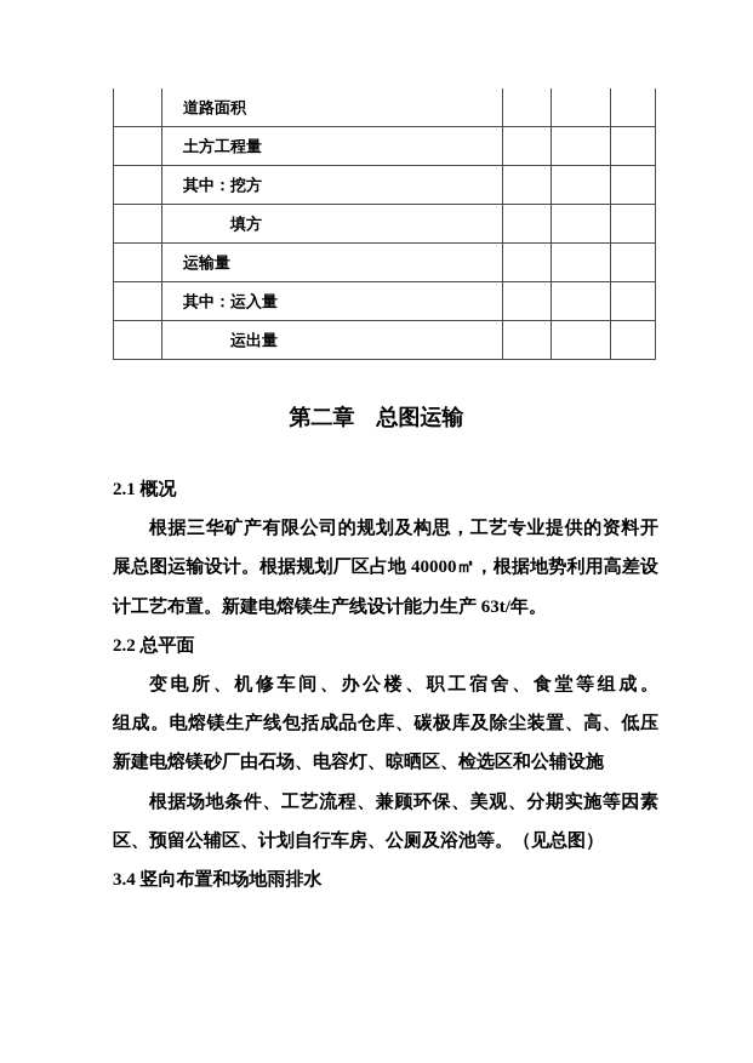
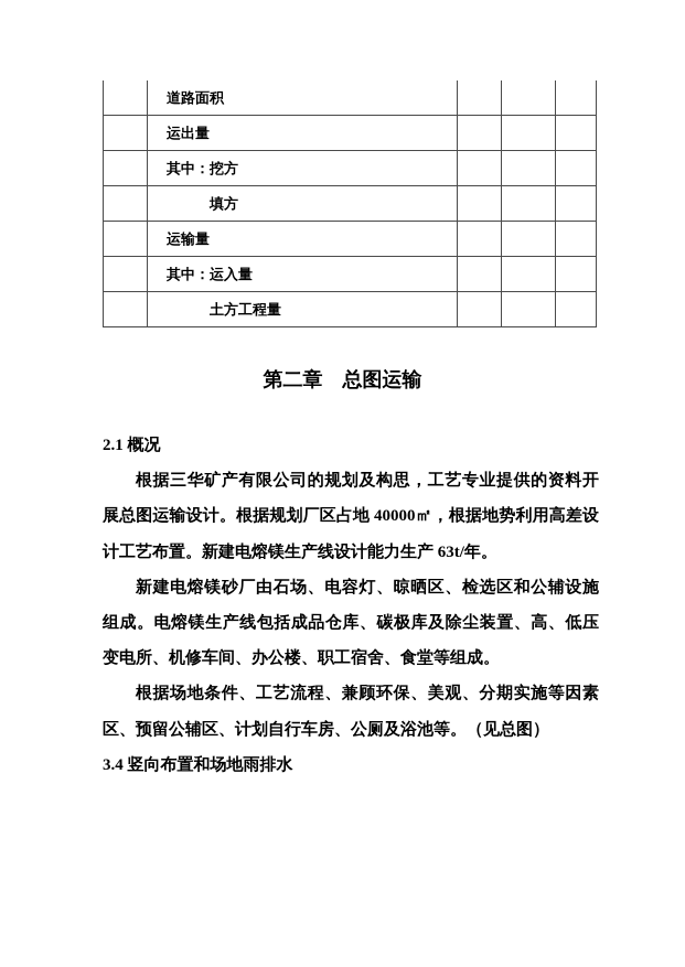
  	道路面积
- 	土方工程量
+ 	运出量
  	其中：挖方
  	填方
  	运输量
  	其中：运入量
- 	运出量
+ 	土方工程量
  第二章 总图运输
  2.1 概况
  根据三华矿产有限公司的规划及构思，工艺专业提供的资料开
  展总图运输设计。根据规划厂区占地 40000㎡，根据地势利用高差设
  计工艺布置。新建电熔镁生产线设计能力生产 63t/年。
- 2.2 总平面
- 变电所、机修车间、办公楼、职工宿舍、食堂等组成。
+ 新建电熔镁砂厂由石场、电容灯、晾晒区、检选区和公辅设施
  组成。电熔镁生产线包括成品仓库、碳极库及除尘装置、高、低压
- 新建电熔镁砂厂由石场、电容灯、晾晒区、检选区和公辅设施
+ 变电所、机修车间、办公楼、职工宿舍、食堂等组成。
  根据场地条件、工艺流程、兼顾环保、美观、分期实施等因素
  区、预留公辅区、计划自行车房、公厕及浴池等。（见总图）
  3.4 竖向布置和场地雨排水
